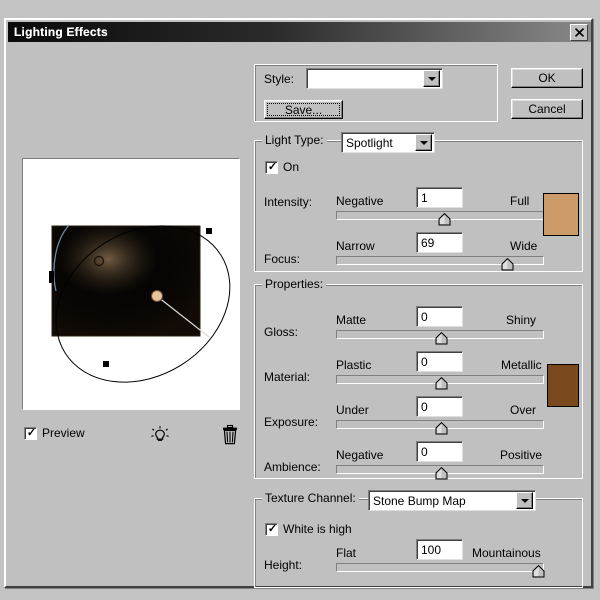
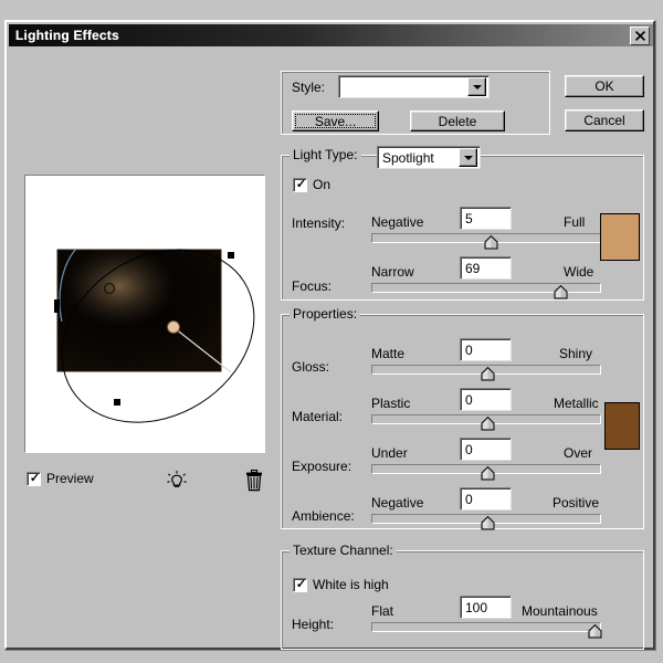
  Lighting Effects
  ✓
  Preview
  Style:
  Save...
+ Delete
  OK
  Cancel
  Light Type:
  Spotlight
  ✓
  On
  Intensity:
  Negative
  Full
- 1
+ 5
  Focus:
  Narrow
  Wide
  69
  Properties:
  Gloss:
  Matte
  Shiny
  0
  Material:
  Plastic
  Metallic
  0
  Exposure:
  Under
  Over
  0
  Ambience:
  Negative
  Positive
  0
  Texture Channel:
- Stone Bump Map
  ✓
  White is high
  Height:
  Flat
  Mountainous
  100
